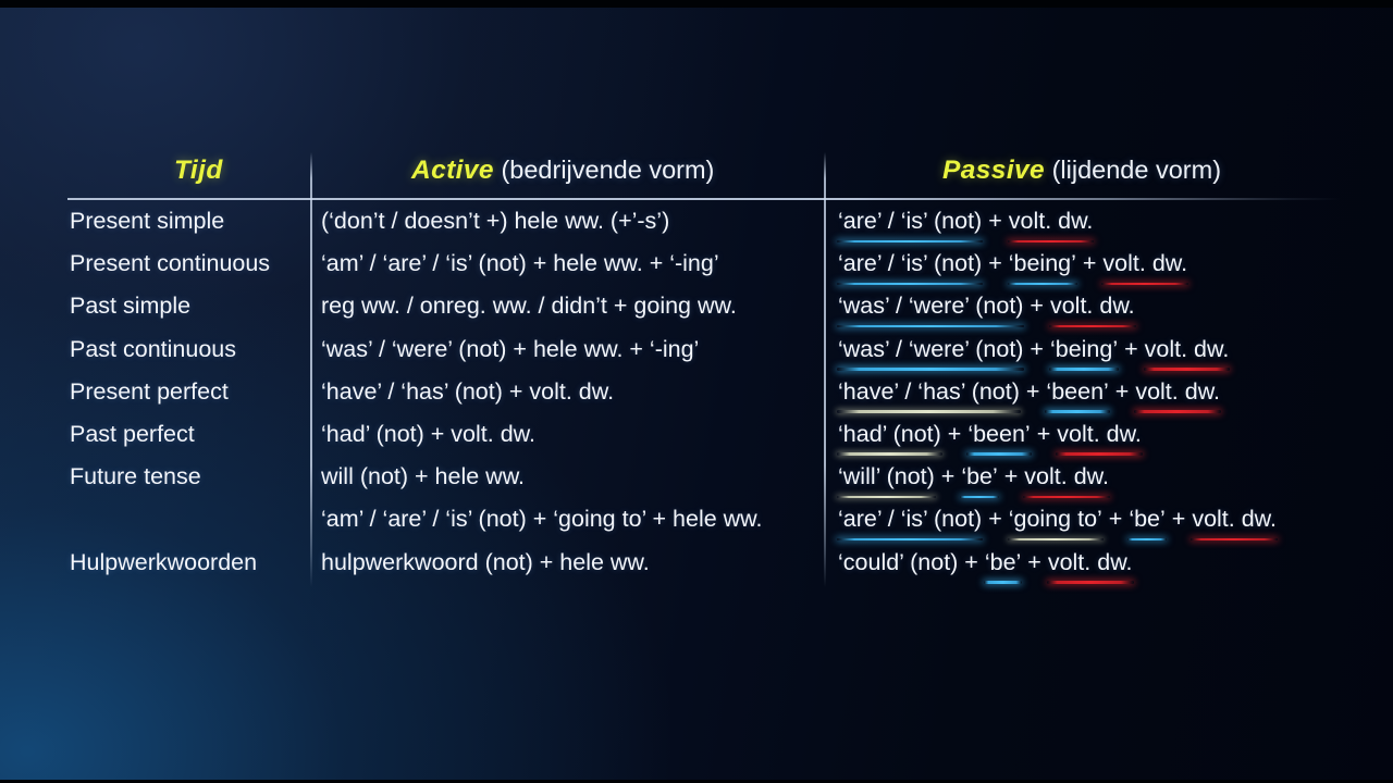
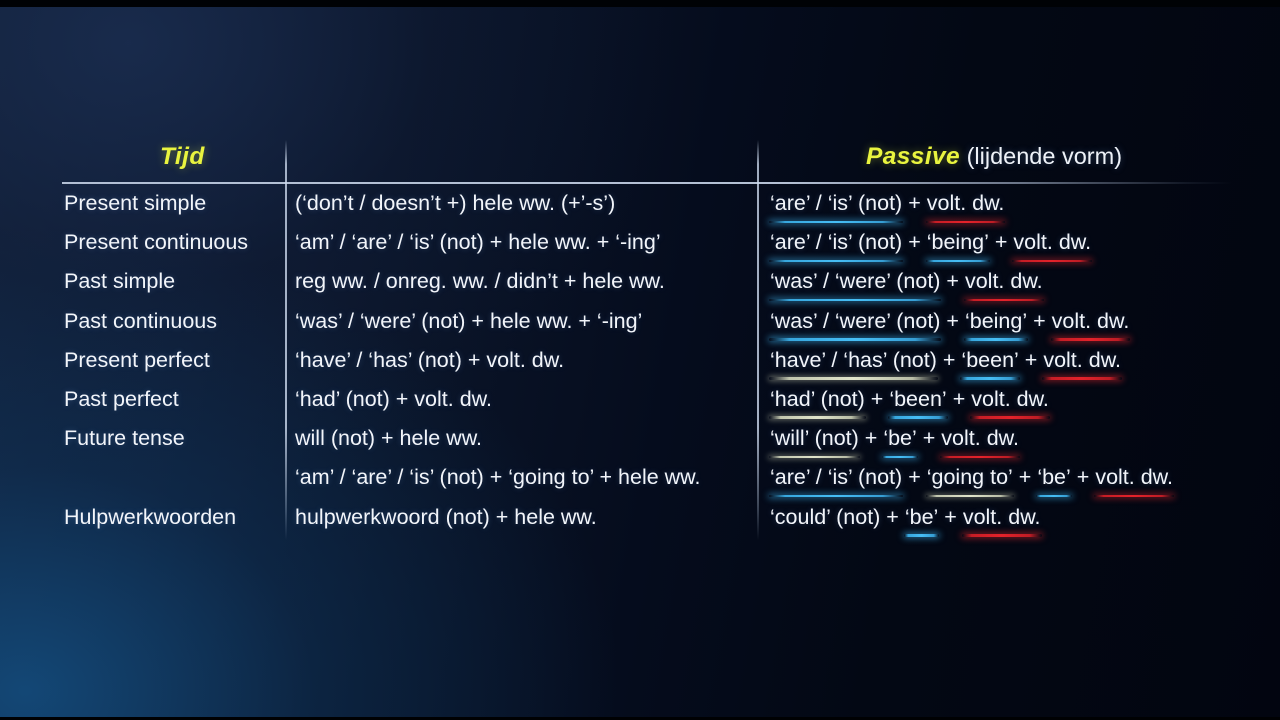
  Tijd
- Active (bedrijvende vorm)
  Passive (lijdende vorm)
  Present simple
  (‘don’t / doesn’t +) hele ww. (+’-s’)
  ‘are’ / ‘is’ (not) + volt. dw.
  Present continuous
  ‘am’ / ‘are’ / ‘is’ (not) + hele ww. + ‘-ing’
  ‘are’ / ‘is’ (not) + ‘being’ + volt. dw.
  Past simple
- reg ww. / onreg. ww. / didn’t + going ww.
+ reg ww. / onreg. ww. / didn’t + hele ww.
  ‘was’ / ‘were’ (not) + volt. dw.
  Past continuous
  ‘was’ / ‘were’ (not) + hele ww. + ‘-ing’
  ‘was’ / ‘were’ (not) + ‘being’ + volt. dw.
  Present perfect
  ‘have’ / ‘has’ (not) + volt. dw.
  ‘have’ / ‘has’ (not) + ‘been’ + volt. dw.
  Past perfect
  ‘had’ (not) + volt. dw.
  ‘had’ (not) + ‘been’ + volt. dw.
  Future tense
  will (not) + hele ww.
  ‘will’ (not) + ‘be’ + volt. dw.
  ‘am’ / ‘are’ / ‘is’ (not) + ‘going to’ + hele ww.
  ‘are’ / ‘is’ (not) + ‘going to’ + ‘be’ + volt. dw.
  Hulpwerkwoorden
  hulpwerkwoord (not) + hele ww.
  ‘could’ (not) + ‘be’ + volt. dw.
